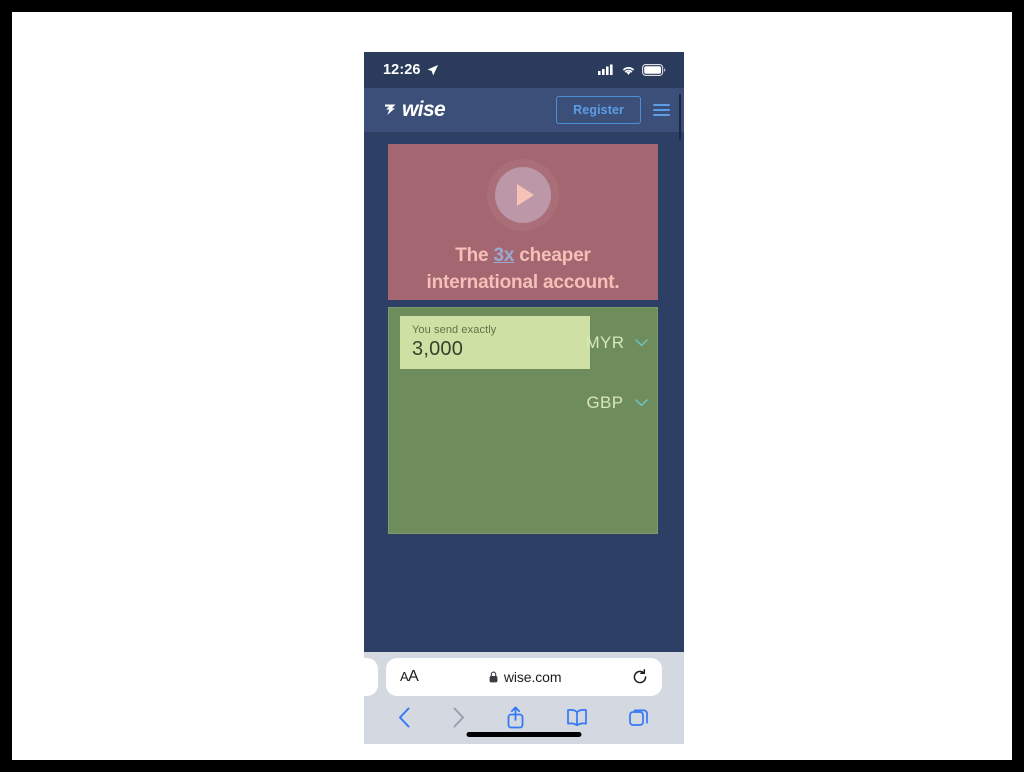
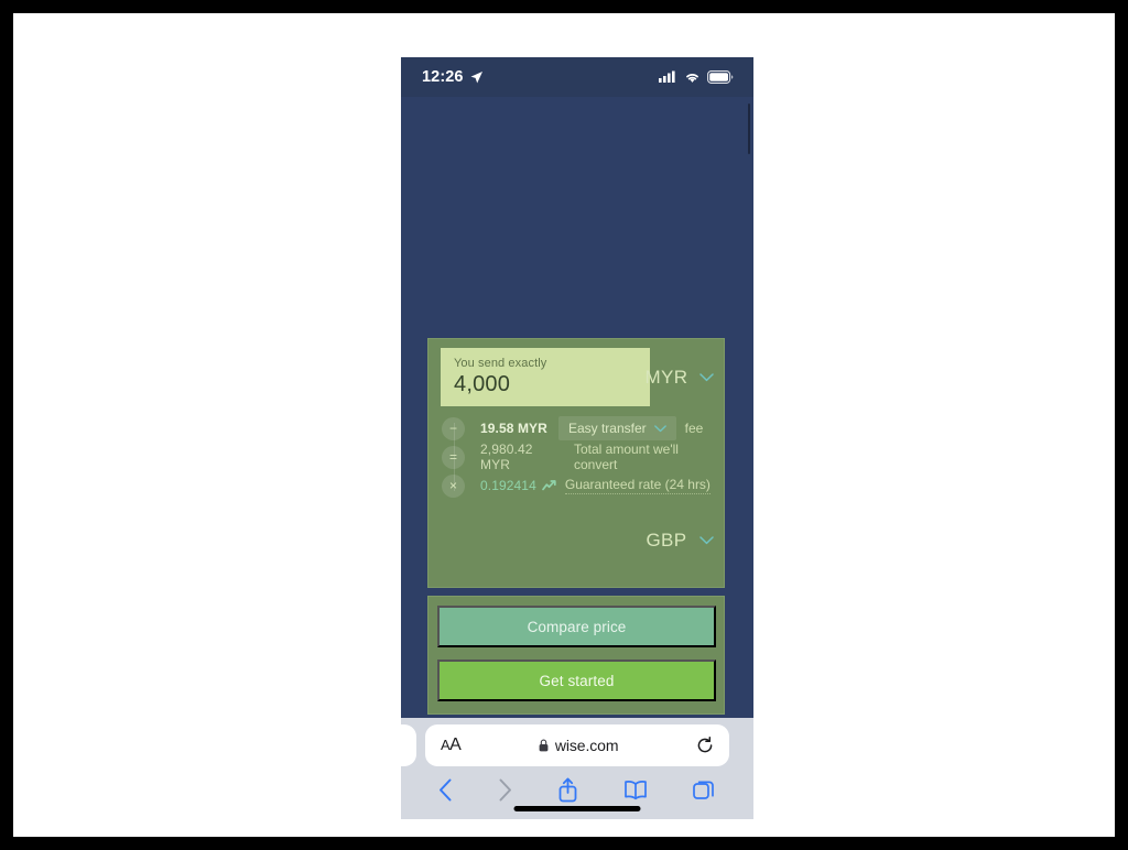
  12:26
- wise
- Register
- The 3x cheaper
- international account.
  You send exactly
- 3,000
+ 4,000
  MYR
+ −
+ 19.58 MYR
+ Easy transfer
+ fee
+ =
+ 2,980.42 MYR
+ Total amount we'll convert
+ ×
+ 0.192414
+ Guaranteed rate (24 hrs)
  GBP
+ Compare price
+ Get started
  AA
  wise.com
